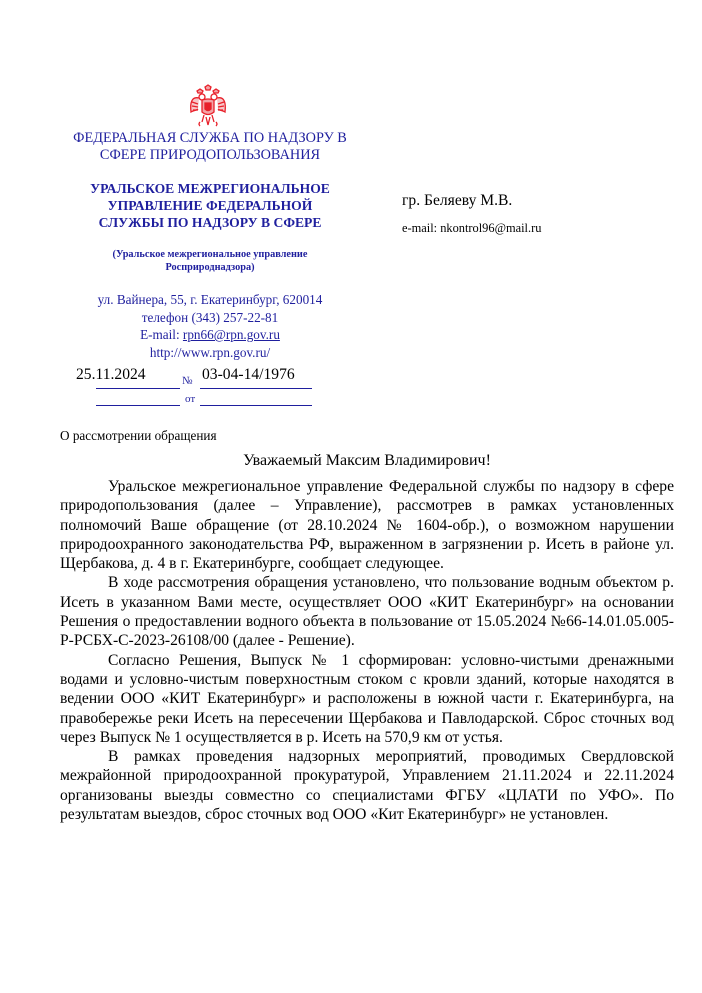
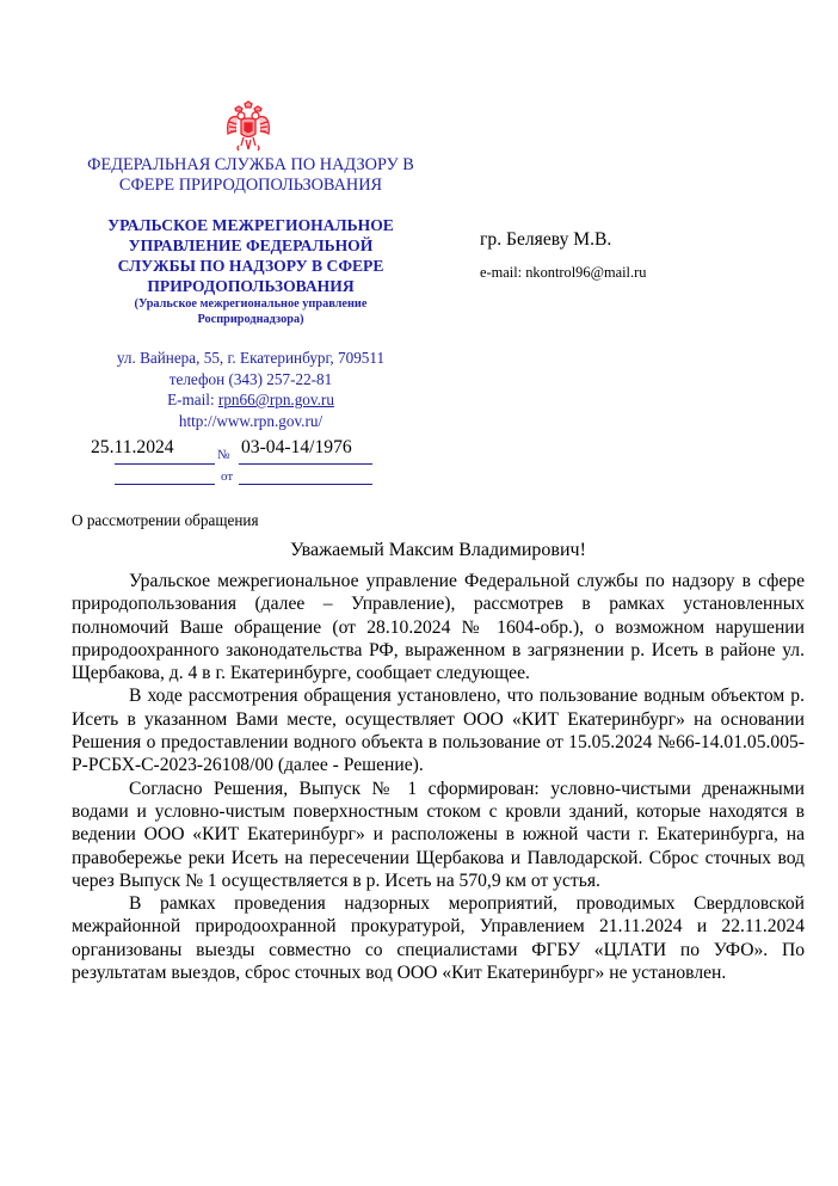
  ФЕДЕРАЛЬНАЯ СЛУЖБА ПО НАДЗОРУ В
  СФЕРЕ ПРИРОДОПОЛЬЗОВАНИЯ
  УРАЛЬСКОЕ МЕЖРЕГИОНАЛЬНОЕ
  УПРАВЛЕНИЕ ФЕДЕРАЛЬНОЙ
  СЛУЖБЫ ПО НАДЗОРУ В СФЕРЕ
+ ПРИРОДОПОЛЬЗОВАНИЯ
  (Уральское межрегиональное управление
  Росприроднадзора)
- ул. Вайнера, 55, г. Екатеринбург, 620014
+ ул. Вайнера, 55, г. Екатеринбург, 709511
  телефон (343) 257-22-81
  E-mail: rpn66@rpn.gov.ru
  http://www.rpn.gov.ru/
  25.11.2024
  №
  03-04-14/1976
  от
  гр. Беляеву М.В.
  e-mail: nkontrol96@mail.ru
  О рассмотрении обращения
  Уважаемый Максим Владимирович!
  Уральское межрегиональное управление Федеральной службы по надзору в сфере природопользования (далее – Управление), рассмотрев в рамках установленных полномочий Ваше обращение (от 28.10.2024 № 1604-обр.), о возможном нарушении природоохранного законодательства РФ, выраженном в загрязнении р. Исеть в районе ул. Щербакова, д. 4 в г. Екатеринбурге, сообщает следующее.
  В ходе рассмотрения обращения установлено, что пользование водным объектом р. Исеть в указанном Вами месте, осуществляет ООО «КИТ Екатеринбург» на основании Решения о предоставлении водного объекта в пользование от 15.05.2024 №66-14.01.05.005-Р-РСБХ-С-2023-26108/00 (далее - Решение).
  Согласно Решения, Выпуск № 1 сформирован: условно-чистыми дренажными водами и условно-чистым поверхностным стоком с кровли зданий, которые находятся в ведении ООО «КИТ Екатеринбург» и расположены в южной части г. Екатеринбурга, на правобережье реки Исеть на пересечении Щербакова и Павлодарской. Сброс сточных вод через Выпуск № 1 осуществляется в р. Исеть на 570,9 км от устья.
  В рамках проведения надзорных мероприятий, проводимых Свердловской межрайонной природоохранной прокуратурой, Управлением 21.11.2024 и 22.11.2024 организованы выезды совместно со специалистами ФГБУ «ЦЛАТИ по УФО». По результатам выездов, сброс сточных вод ООО «Кит Екатеринбург» не установлен.
